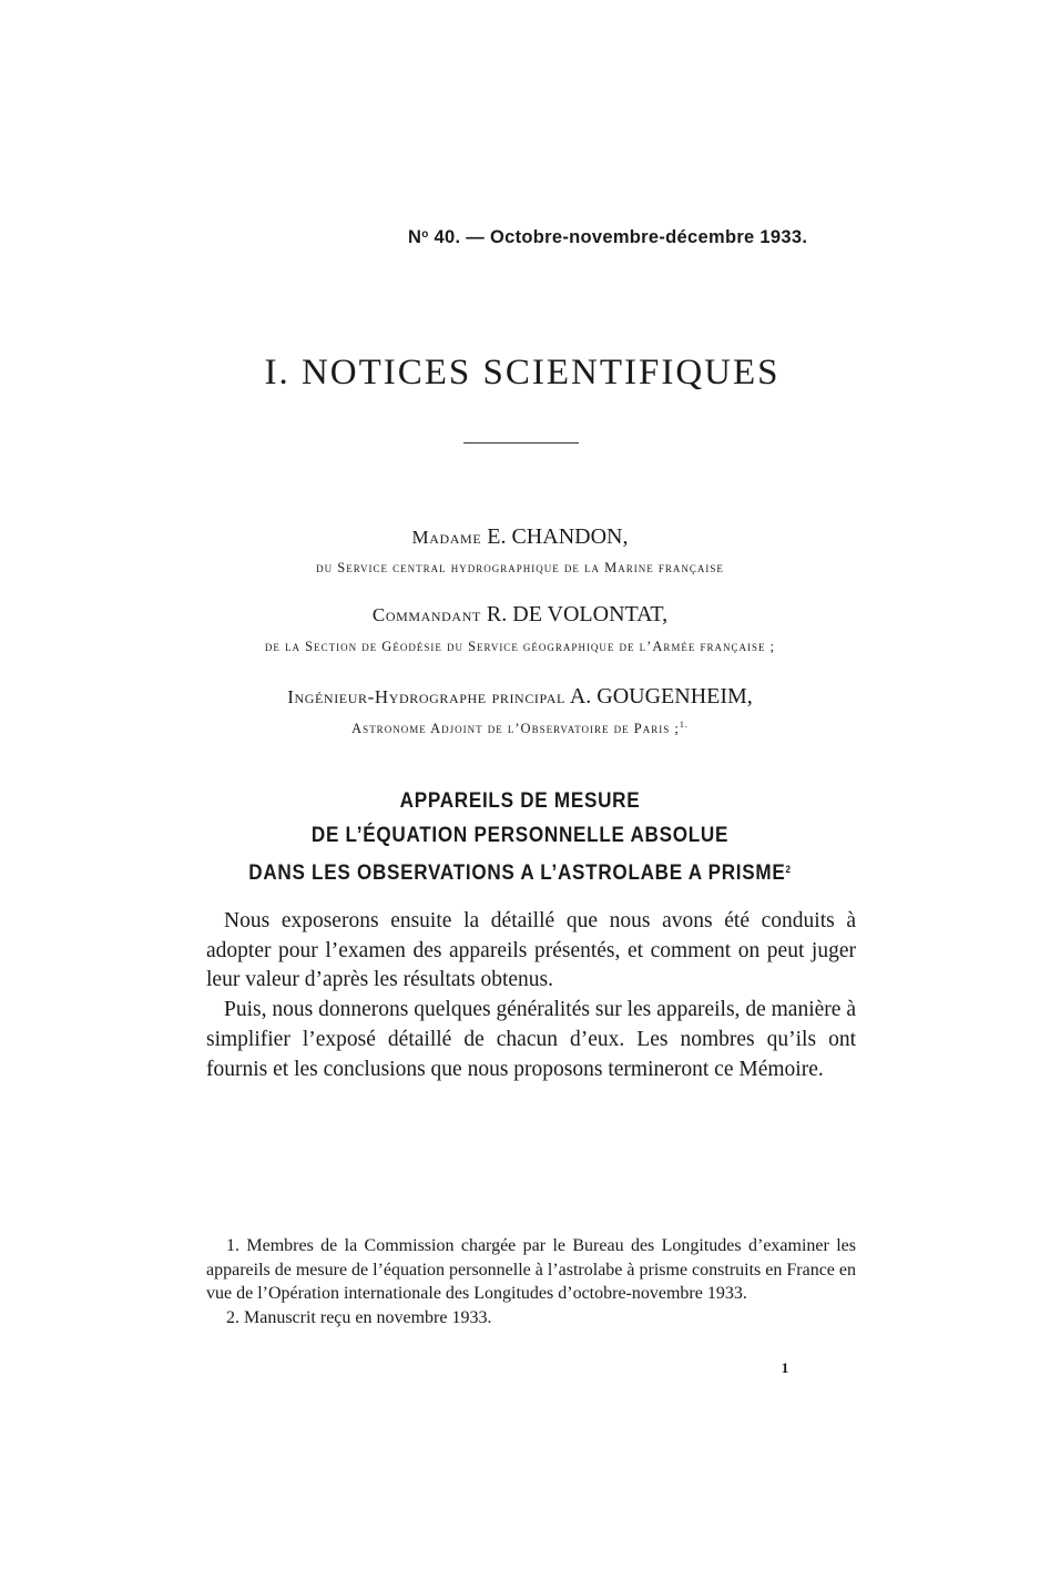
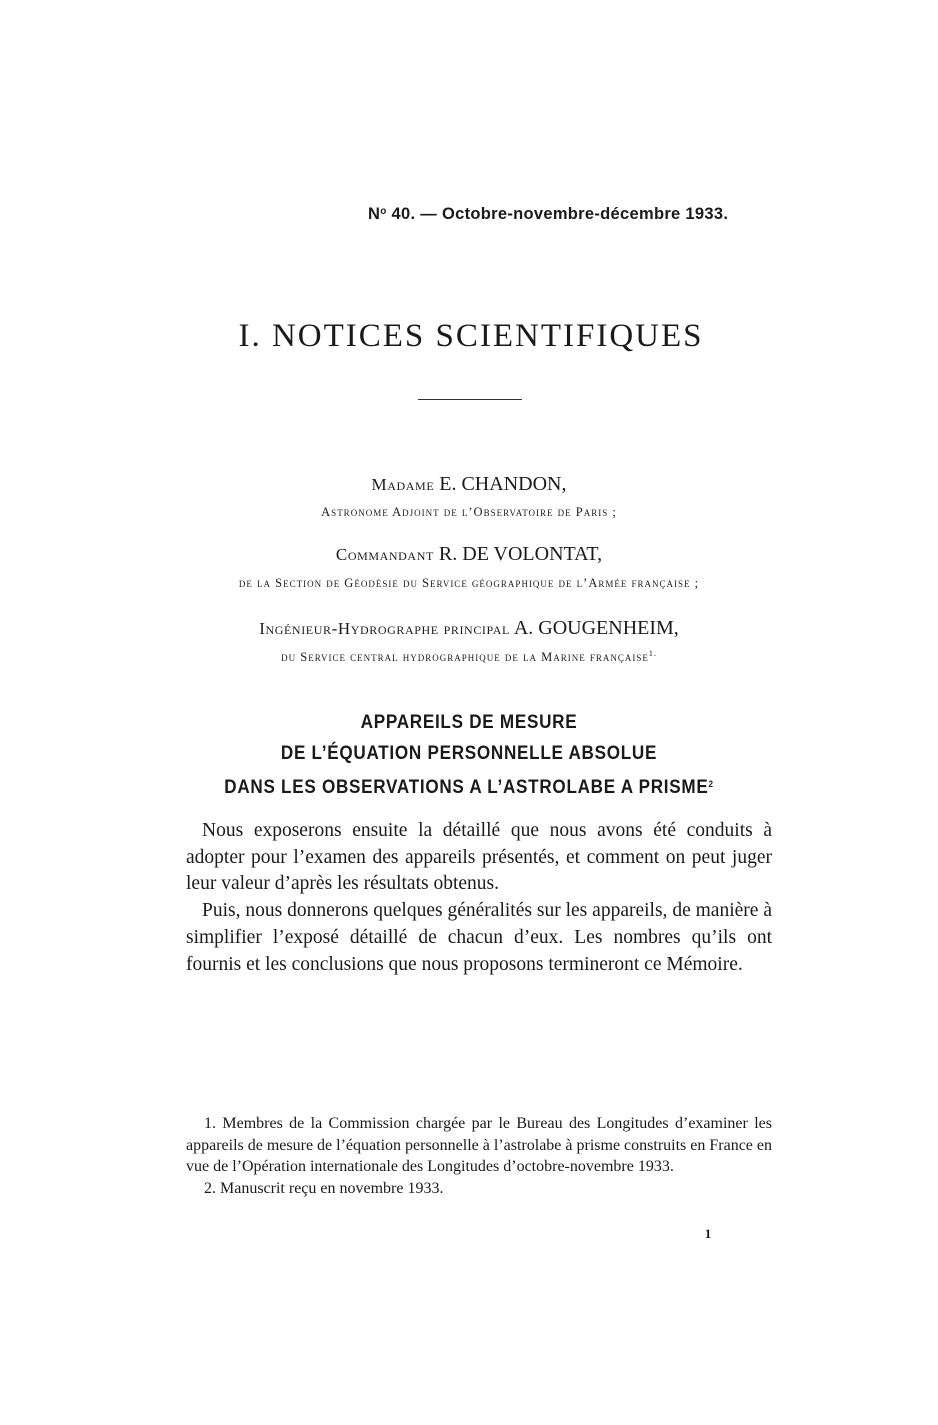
  No 40. — Octobre-novembre-décembre 1933.
  I. NOTICES SCIENTIFIQUES
  Madame E. CHANDON,
- du Service central hydrographique de la Marine française
+ Astronome Adjoint de l’Observatoire de Paris ;
  Commandant R. DE VOLONTAT,
  de la Section de Géodésie du Service géographique de l’Armée française ;
  Ingénieur-Hydrographe principal A. GOUGENHEIM,
- Astronome Adjoint de l’Observatoire de Paris ;1.
+ du Service central hydrographique de la Marine française1.
  APPAREILS DE MESURE
  DE L’ÉQUATION PERSONNELLE ABSOLUE
  DANS LES OBSERVATIONS A L’ASTROLABE A PRISME2
  Nous exposerons ensuite la détaillé que nous avons été conduits à adopter pour l’examen des appareils présentés, et comment on peut juger leur valeur d’après les résultats obtenus.
  Puis, nous donnerons quelques généralités sur les appareils, de manière à simplifier l’exposé détaillé de chacun d’eux. Les nombres qu’ils ont fournis et les conclusions que nous proposons termineront ce Mémoire.
  1. Membres de la Commission chargée par le Bureau des Longitudes d’examiner les appareils de mesure de l’équation personnelle à l’astrolabe à prisme construits en France en vue de l’Opération internationale des Longitudes d’octobre-novembre 1933.
  2. Manuscrit reçu en novembre 1933.
  1
